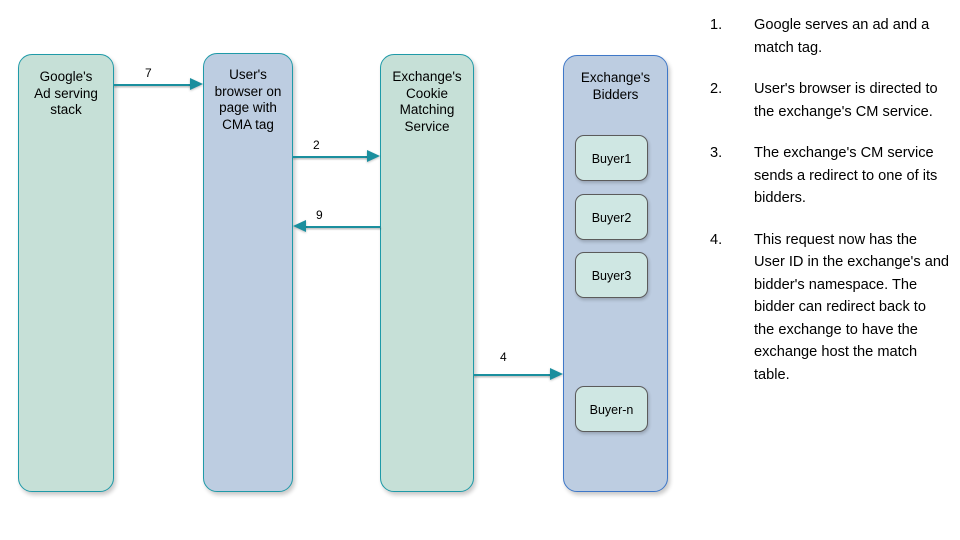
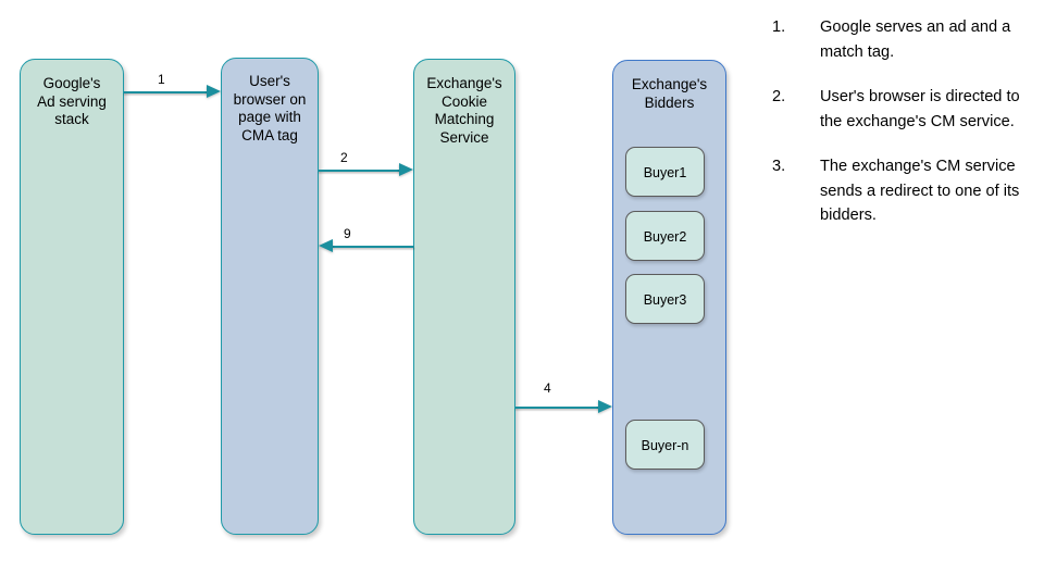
  Google's
  Ad serving
  stack
  User's
  browser on
  page with
  CMA tag
  Exchange's
  Cookie
  Matching
  Service
  Exchange's
  Bidders
  Buyer1
  Buyer2
  Buyer3
  Buyer-n
- 7
+ 1
  2
  9
  4
  1.
  Google serves an ad and a match tag.
  2.
  User's browser is directed to the exchange's CM service.
  3.
  The exchange's CM service sends a redirect to one of its bidders.
- 4.
- This request now has the User ID in the exchange's and bidder's namespace. The bidder can redirect back to the exchange to have the exchange host the match table.
